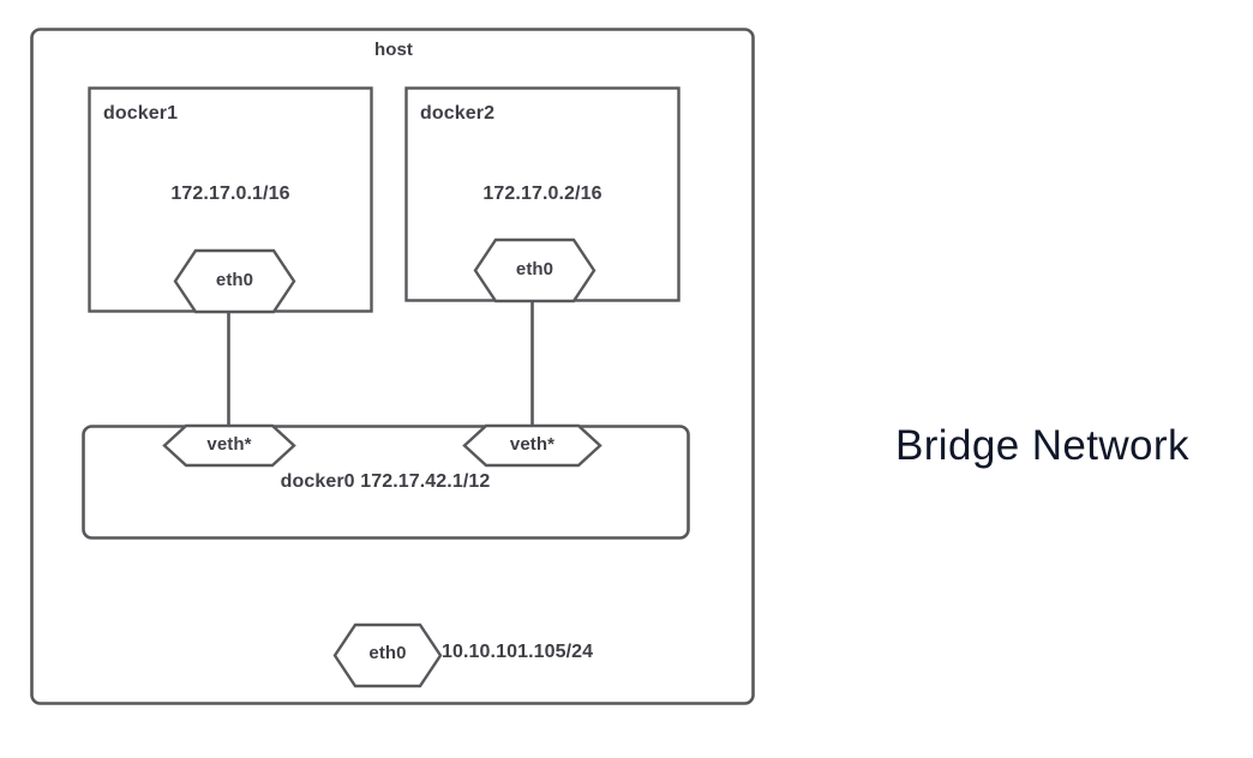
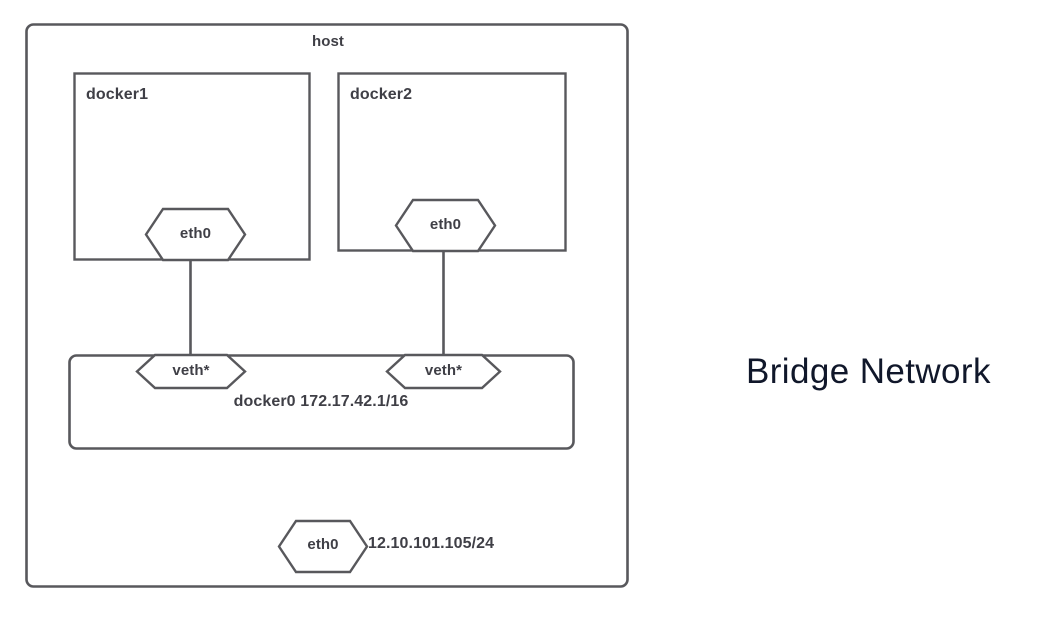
  host
  docker1
- 172.17.0.1/16
  eth0
  docker2
- 172.17.0.2/16
  eth0
  veth*
  veth*
- docker0 172.17.42.1/12
+ docker0 172.17.42.1/16
  eth0
- 10.10.101.105/24
+ 12.10.101.105/24
  Bridge Network
